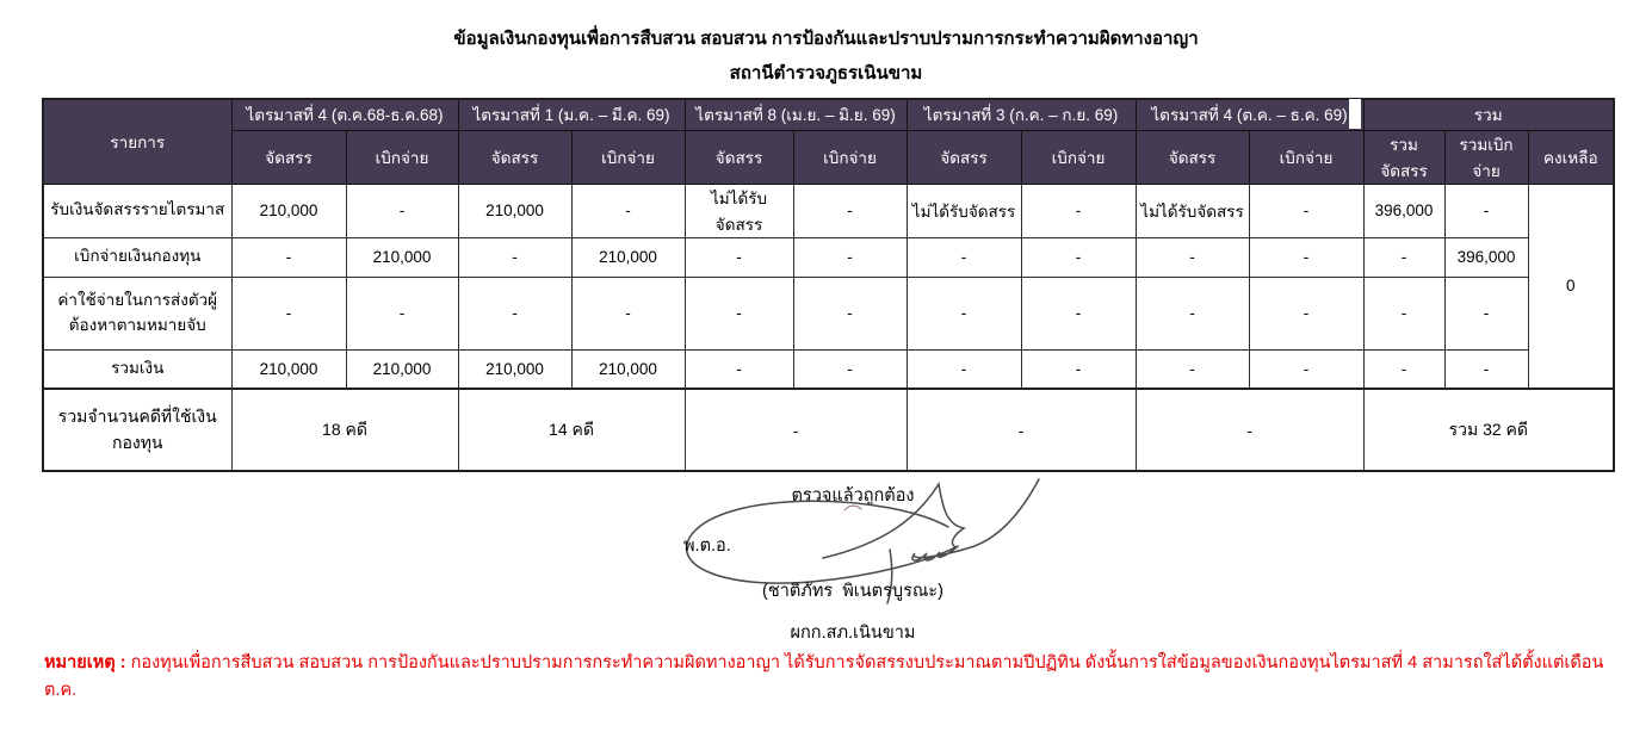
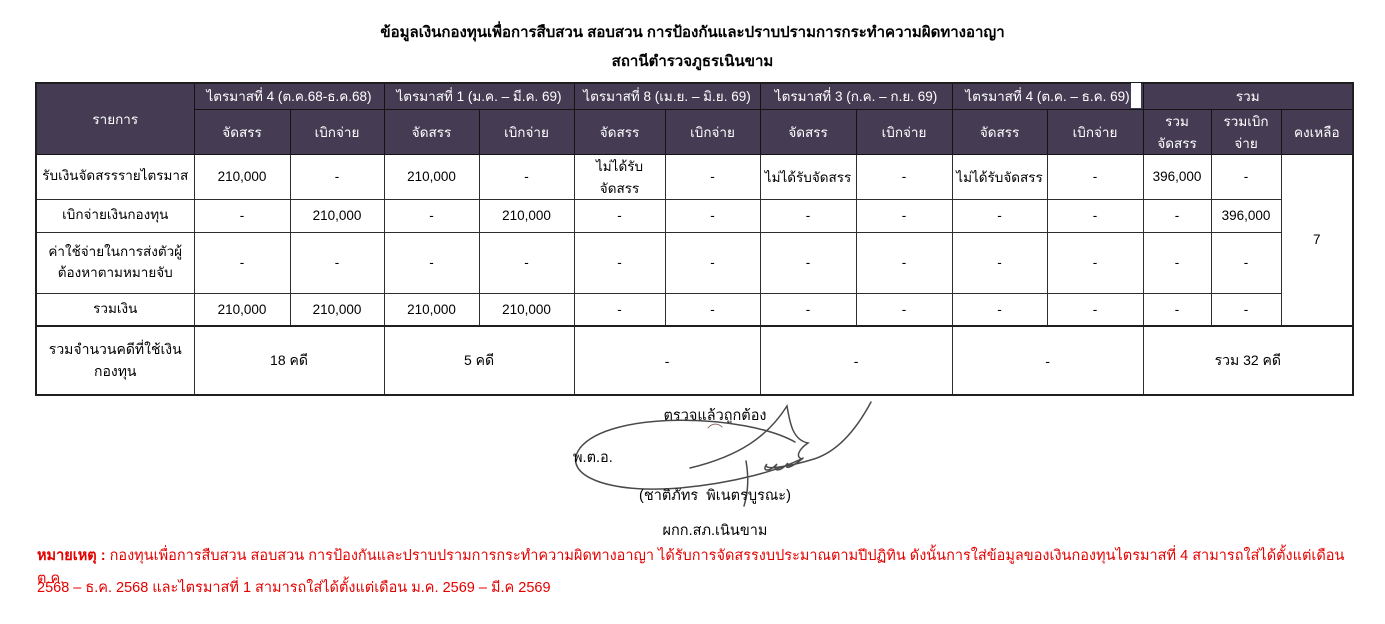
  ข้อมูลเงินกองทุนเพื่อการสืบสวน สอบสวน การป้องกันและปราบปรามการกระทำความผิดทางอาญา
  สถานีตำรวจภูธรเนินขาม
  รายการ	ไตรมาสที่ 4 (ต.ค.68-ธ.ค.68)	ไตรมาสที่ 1 (ม.ค. – มี.ค. 69)	ไตรมาสที่ 8 (เม.ย. – มิ.ย. 69)	ไตรมาสที่ 3 (ก.ค. – ก.ย. 69)	ไตรมาสที่ 4 (ต.ค. – ธ.ค. 69)	รวม
  จัดสรร	เบิกจ่าย	จัดสรร	เบิกจ่าย	จัดสรร	เบิกจ่าย	จัดสรร	เบิกจ่าย	จัดสรร	เบิกจ่าย	รวมจัดสรร	รวมเบิกจ่าย	คงเหลือ
- รับเงินจัดสรรรายไตรมาส	210,000	-	210,000	-	ไม่ได้รับจัดสรร	-	ไม่ได้รับจัดสรร	-	ไม่ได้รับจัดสรร	-	396,000	-	0
+ รับเงินจัดสรรรายไตรมาส	210,000	-	210,000	-	ไม่ได้รับจัดสรร	-	ไม่ได้รับจัดสรร	-	ไม่ได้รับจัดสรร	-	396,000	-	7
  เบิกจ่ายเงินกองทุน	-	210,000	-	210,000	-	-	-	-	-	-	-	396,000
  ค่าใช้จ่ายในการส่งตัวผู้ต้องหาตามหมายจับ	-	-	-	-	-	-	-	-	-	-	-	-
  รวมเงิน	210,000	210,000	210,000	210,000	-	-	-	-	-	-	-	-
- รวมจำนวนคดีที่ใช้เงินกองทุน	18 คดี	14 คดี	-	-	-	รวม 32 คดี
+ รวมจำนวนคดีที่ใช้เงินกองทุน	18 คดี	5 คดี	-	-	-	รวม 32 คดี
  ตรวจแล้วถูกต้อง
  พ.ต.อ.
  (ชาติภัทร พิเนตรบูรณะ)
  ผกก.สภ.เนินขาม
  หมายเหตุ : กองทุนเพื่อการสืบสวน สอบสวน การป้องกันและปราบปรามการกระทำความผิดทางอาญา ได้รับการจัดสรรงบประมาณตามปีปฏิทิน ดังนั้นการใส่ข้อมูลของเงินกองทุนไตรมาสที่ 4 สามารถใส่ได้ตั้งแต่เดือน ต.ค.
+ 2568 – ธ.ค. 2568 และไตรมาสที่ 1 สามารถใส่ได้ตั้งแต่เดือน ม.ค. 2569 – มี.ค 2569
